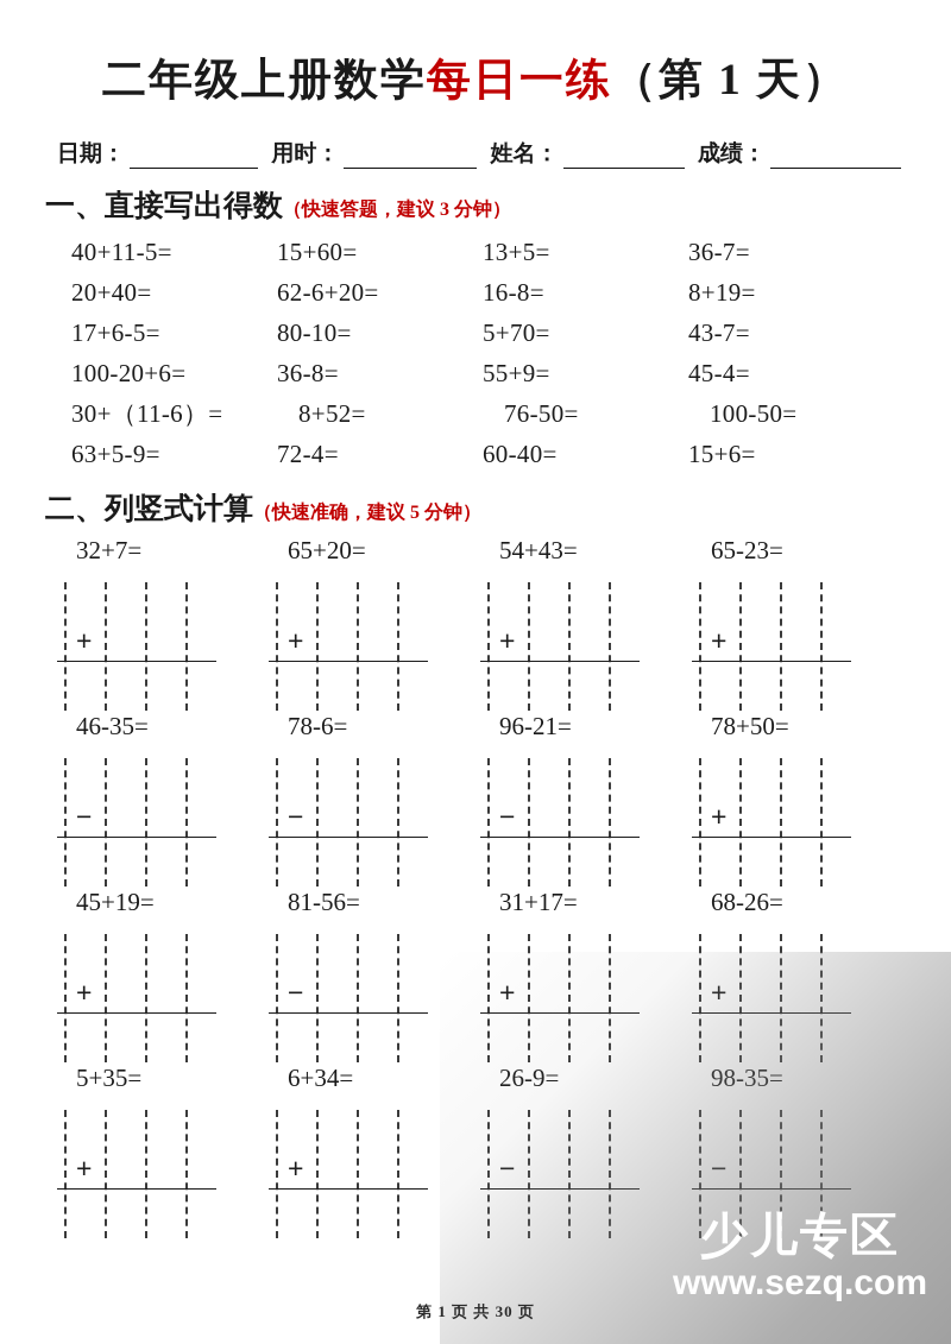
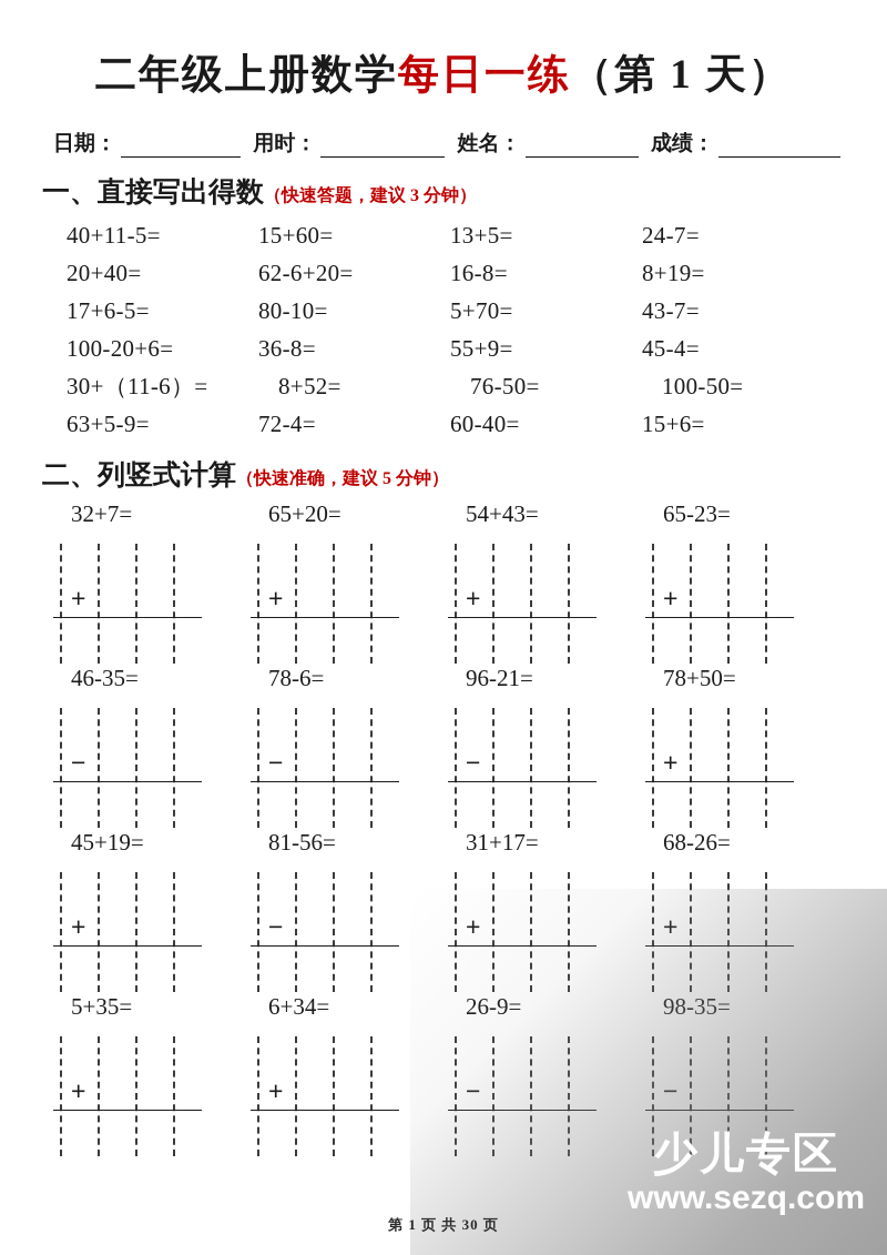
  二年级上册数学每日一练（第 1 天）
  日期：
  用时：
  姓名：
  成绩：
  一、直接写出得数（快速答题，建议 3 分钟）
  40+11-5=
  15+60=
  13+5=
- 36-7=
+ 24-7=
  20+40=
  62-6+20=
  16-8=
  8+19=
  17+6-5=
  80-10=
  5+70=
  43-7=
  100-20+6=
  36-8=
  55+9=
  45-4=
  30+（11-6）=
  8+52=
  76-50=
  100-50=
  63+5-9=
  72-4=
  60-40=
  15+6=
  二、列竖式计算（快速准确，建议 5 分钟）
  32+7=
  +
  65+20=
  +
  54+43=
  +
  65-23=
  +
  46-35=
  −
  78-6=
  −
  96-21=
  −
  78+50=
  +
  45+19=
  +
  81-56=
  −
  31+17=
  68-26=
  5+35=
  +
  6+34=
  +
  少儿专区
  www.sezq.com
  第 1 页 共 30 页
